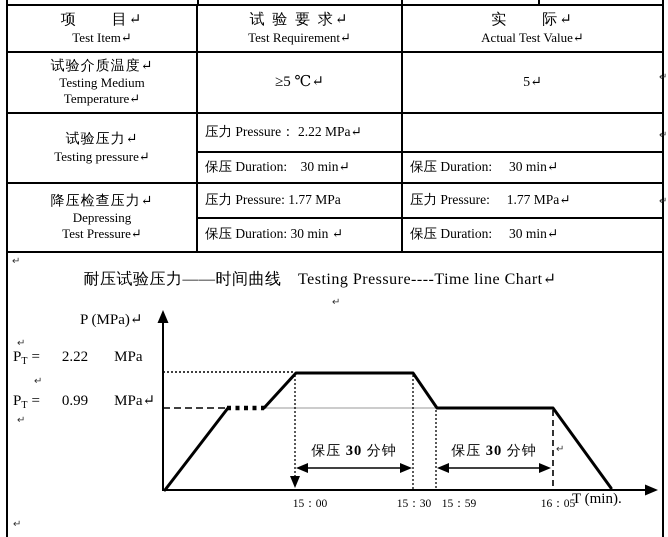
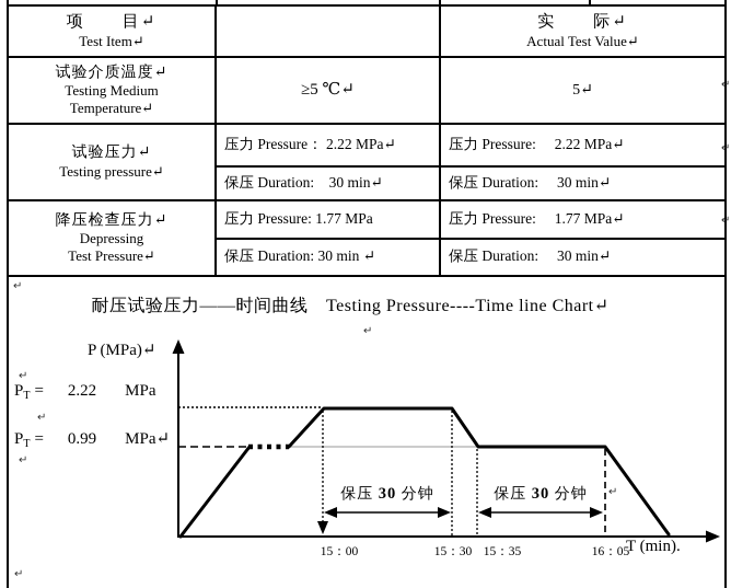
  项 目↵
  Test Item↵
- 试 验 要 求↵
- Test Requirement↵
  实 际↵
  Actual Test Value↵
  试验介质温度↵
  Testing Medium
  Temperature↵
  ≥5 ℃↵
  5↵
  试验压力↵
  Testing pressure↵
  压力 Pressure： 2.22 MPa↵
  保压 Duration: 30 min↵
+ 压力 Pressure: 2.22 MPa↵
  保压 Duration: 30 min↵
  降压检查压力↵
  Depressing
  Test Pressure↵
  压力 Pressure: 1.77 MPa
  保压 Duration: 30 min ↵
  压力 Pressure: 1.77 MPa↵
  保压 Duration: 30 min↵
  耐压试验压力——时间曲线 Testing Pressure----Time line Chart↵
  P (MPa)↵
  P
  T
  =
  2.22
  MPa
  P
  T
  =
  0.99
  MPa↵
  保压 30 分钟
  保压 30 分钟
  15：00
  15：30
- 15：59
+ 15：35
  16：05
  T (min).
  ↵
  ↵
  ↵
  ↵
  ↵
  ↵
  ↵
  ↵
  ↵
  ↵
